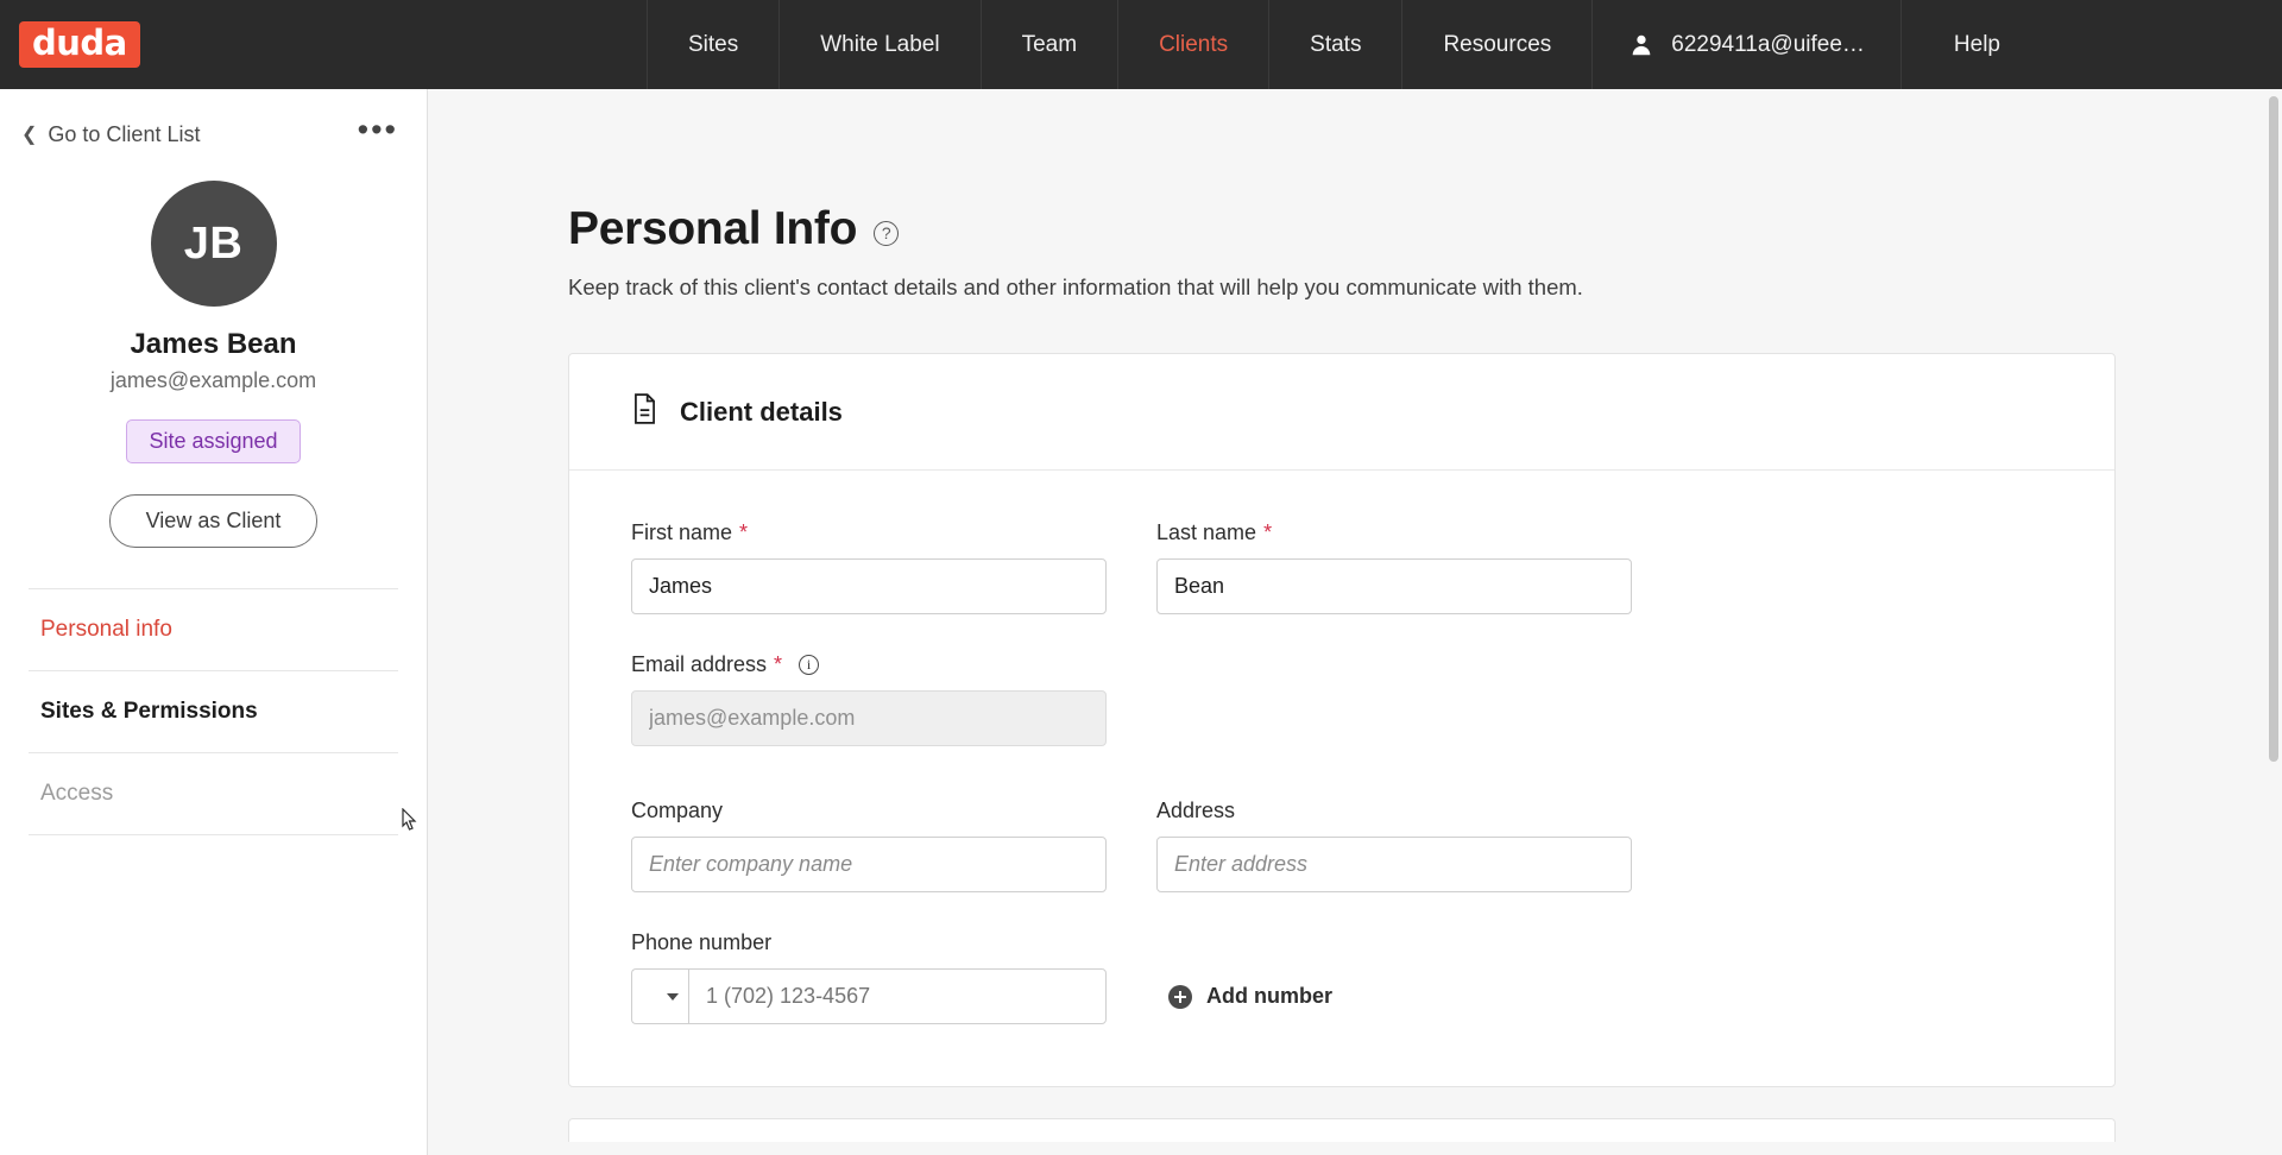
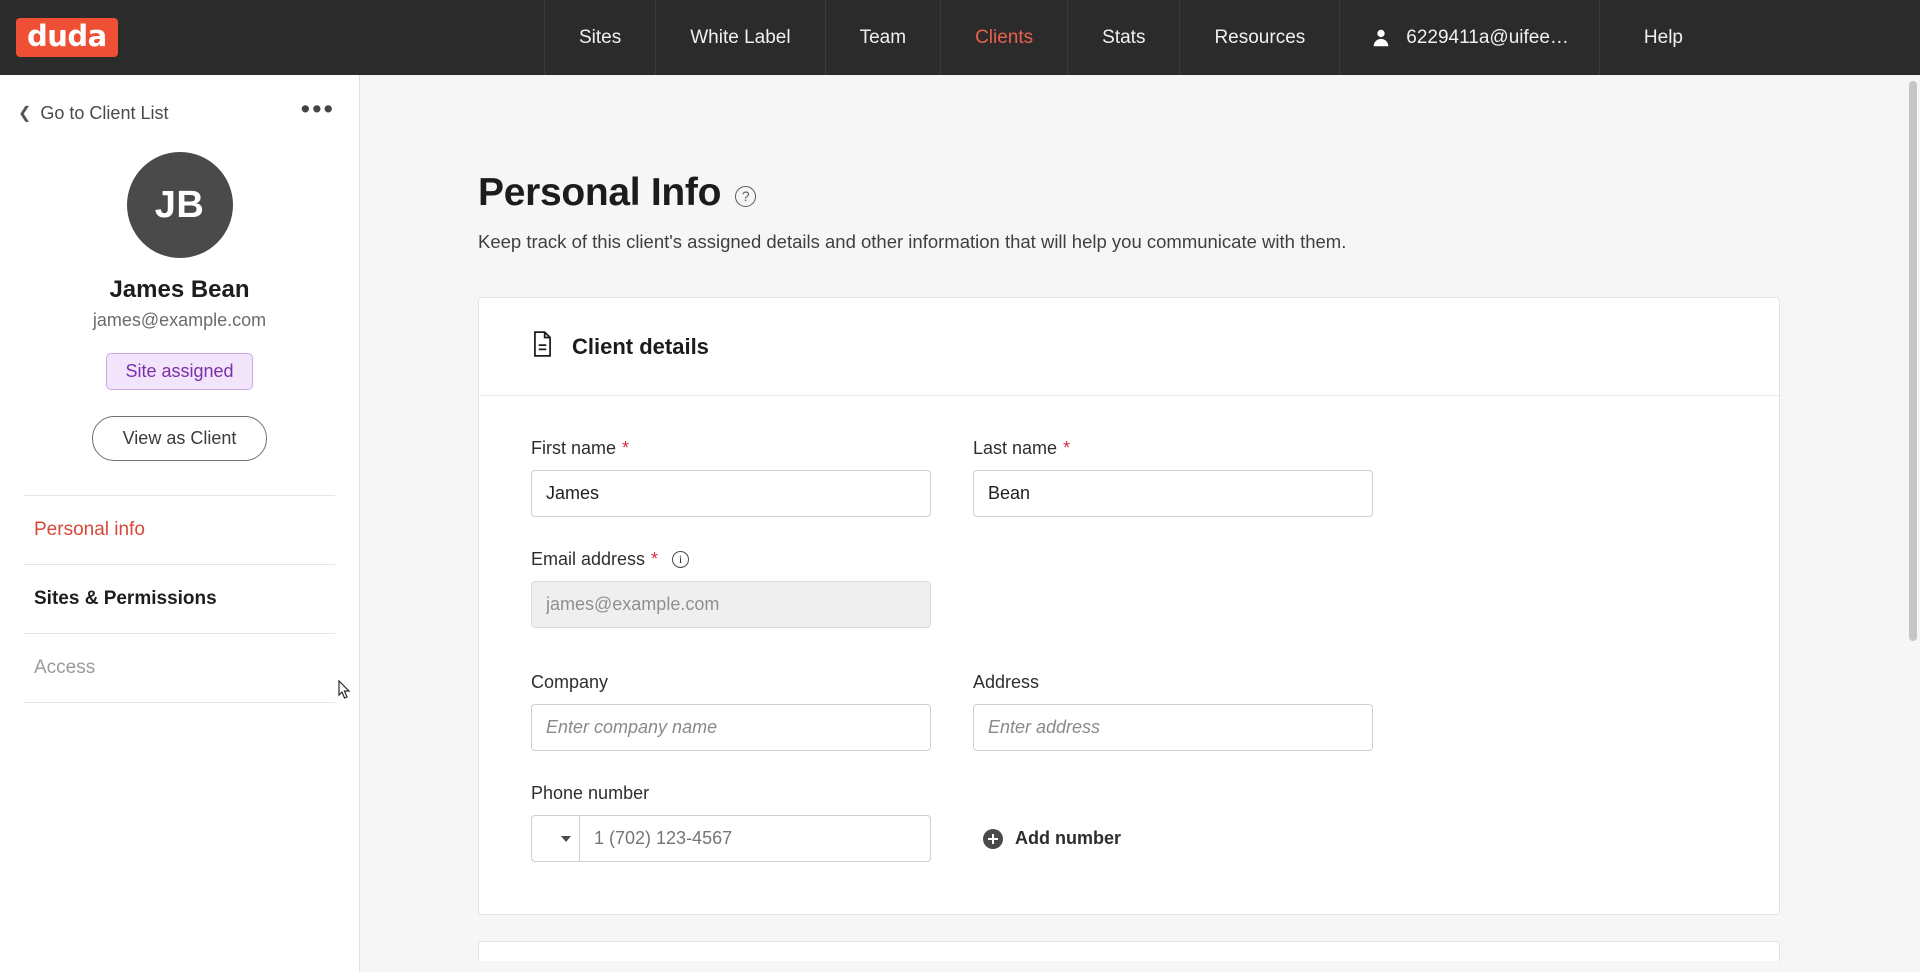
  duda
  Sites
  White Label
  Team
  Clients
  Stats
  Resources
  6229411a@uifee…
  Help
  ❮
  Go to Client List
  •••
  JB
  James Bean
  james@example.com
  Site assigned
  View as Client
  Personal info
  Sites & Permissions
  Access
  Personal Info
  ?
- Keep track of this client's contact details and other information that will help you communicate with them.
+ Keep track of this client's assigned details and other information that will help you communicate with them.
  Client details
  First name
  *
  James
  Last name
  *
  Bean
  Email address
  *
  i
  james@example.com
  Company
  Enter company name
  Address
  Enter address
  Phone number
  1 (702) 123-4567
  Add number
